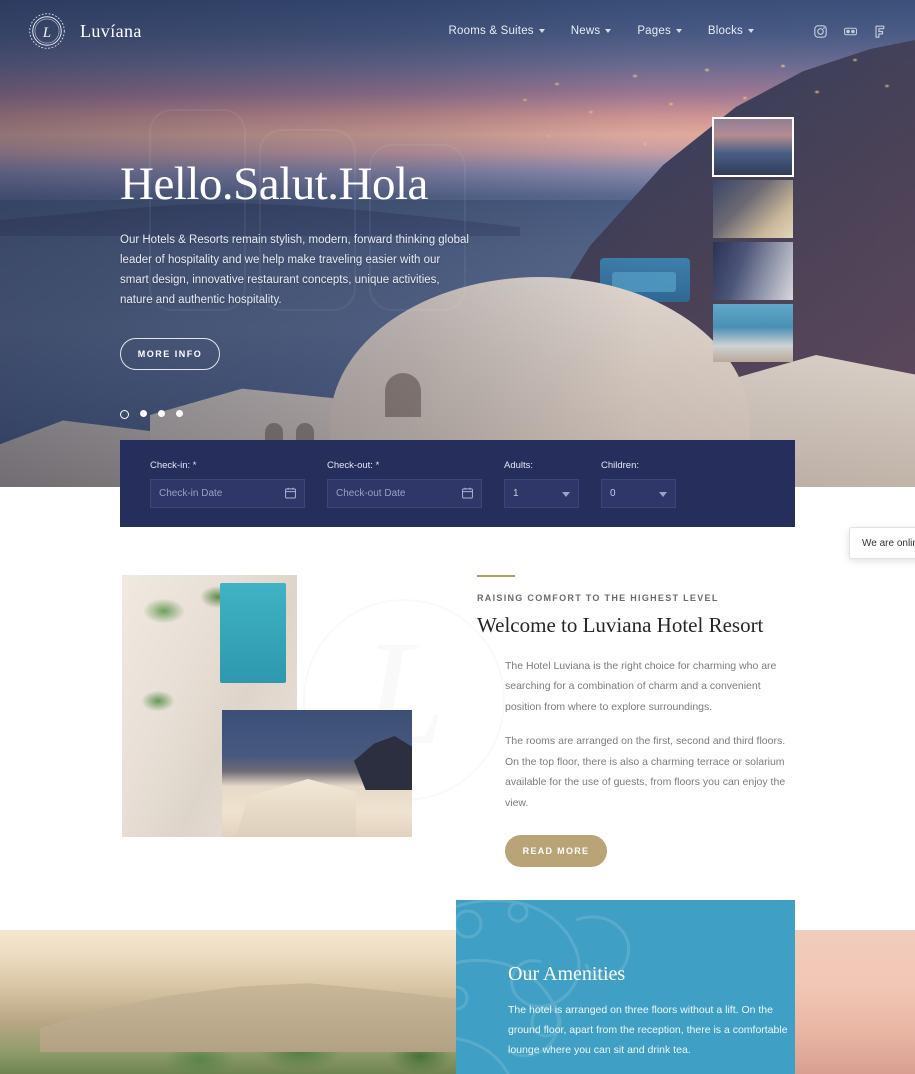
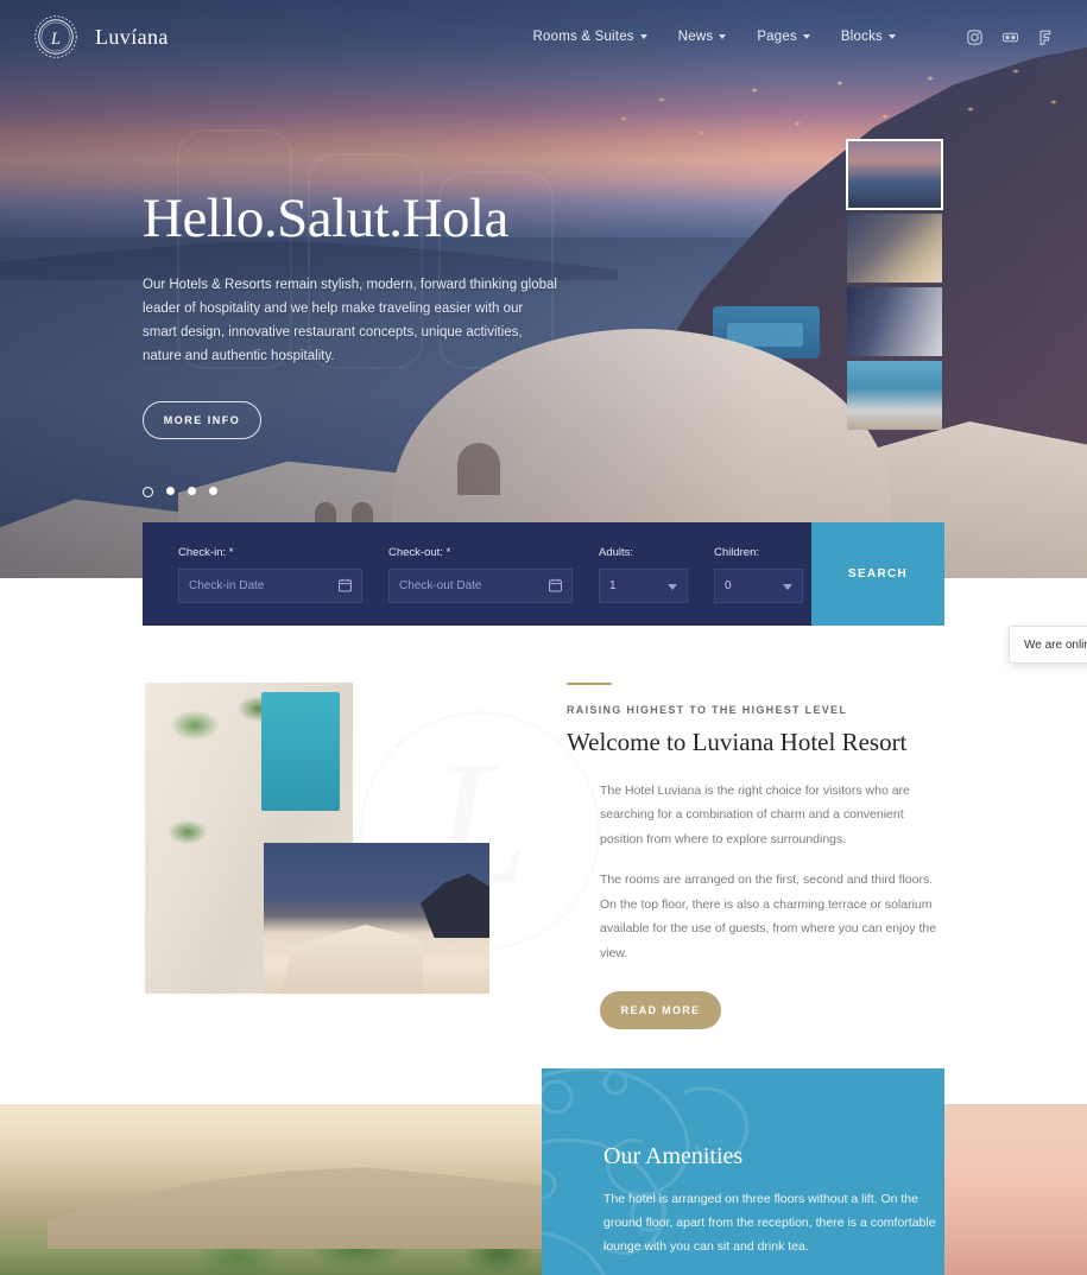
  Hello.Salut.Hola
  Our Hotels & Resorts remain stylish, modern, forward thinking global leader of hospitality and we help make traveling easier with our smart design, innovative restaurant concepts, unique activities, nature and authentic hospitality.
  MORE INFO
  L
  Luvíana
  Rooms & Suites
  News
  Pages
  Blocks
  Check-in: *
  Check-in Date
  Check-out: *
  Check-out Date
  Adults:
  1
  Children:
  0
+ SEARCH
  We are onli
  L
- RAISING COMFORT TO THE HIGHEST LEVEL
+ RAISING HIGHEST TO THE HIGHEST LEVEL
  Welcome to Luviana Hotel Resort
- The Hotel Luviana is the right choice for charming who are searching for a combination of charm and a convenient position from where to explore surroundings.
+ The Hotel Luviana is the right choice for visitors who are searching for a combination of charm and a convenient position from where to explore surroundings.
- The rooms are arranged on the first, second and third floors. On the top floor, there is also a charming terrace or solarium available for the use of guests, from floors you can enjoy the view.
+ The rooms are arranged on the first, second and third floors. On the top floor, there is also a charming terrace or solarium available for the use of guests, from where you can enjoy the view.
  READ MORE
  Our Amenities
- The hotel is arranged on three floors without a lift. On the ground floor, apart from the reception, there is a comfortable lounge where you can sit and drink tea.
+ The hotel is arranged on three floors without a lift. On the ground floor, apart from the reception, there is a comfortable lounge with you can sit and drink tea.
